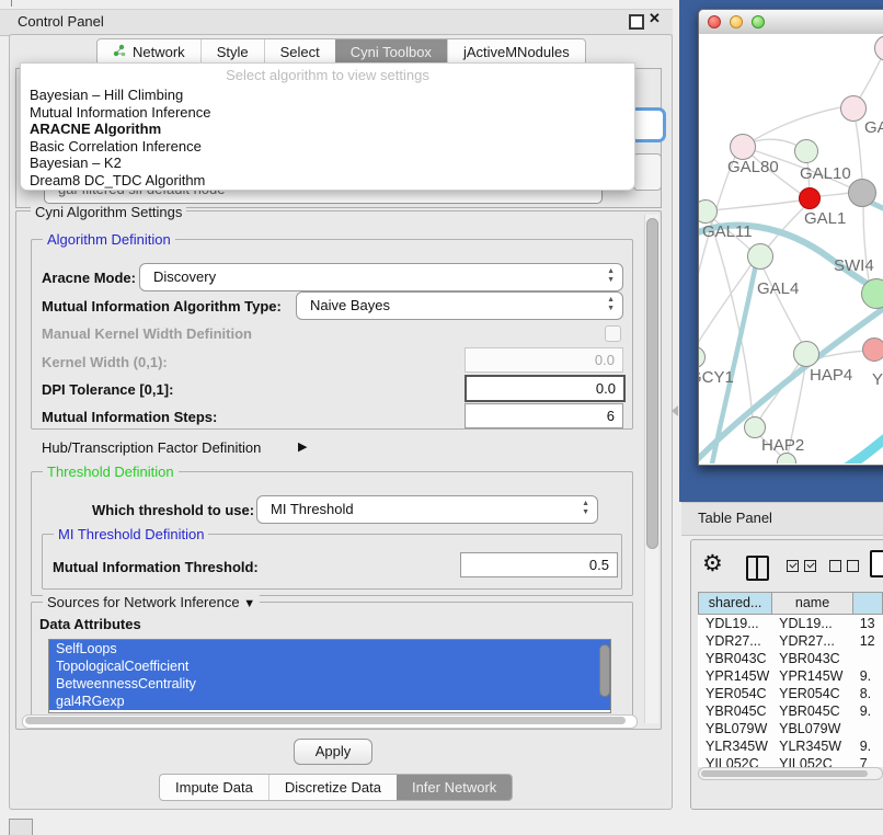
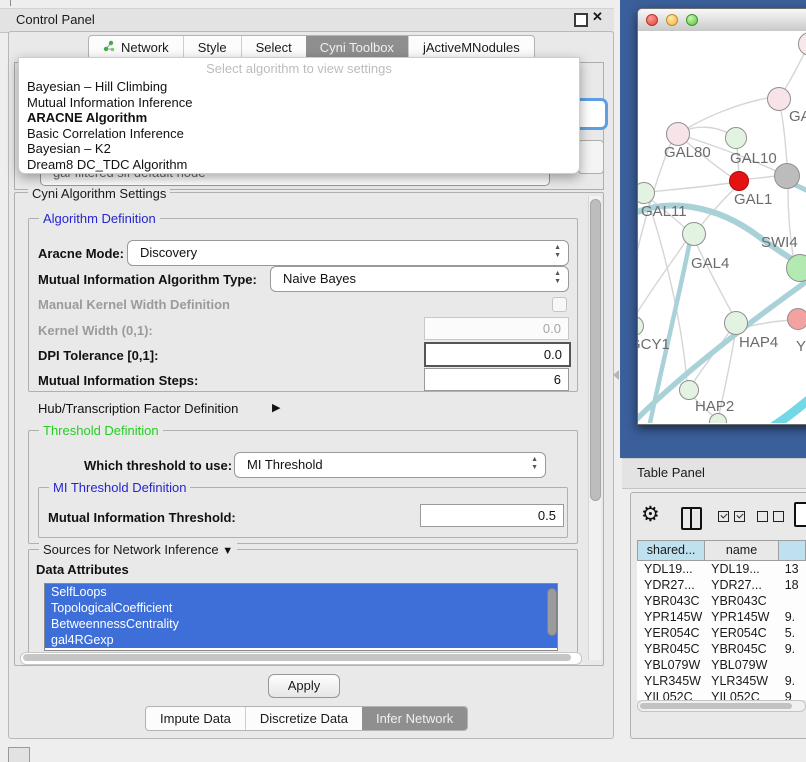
  Control Panel
  ✕
  Network
  Style
  Select
  Cyni Toolbox
  jActiveMNodules
  Select algorithm to view settings
  Bayesian – Hill Climbing
  Mutual Information Inference
  ARACNE Algorithm
  Basic Correlation Inference
  Bayesian – K2
  Dream8 DC_TDC Algorithm
  Cyni Algorithm Settings
  Algorithm Definition
  Aracne Mode:
  Discovery
  Mutual Information Algorithm Type:
  Naive Bayes
  Manual Kernel Width Definition
  Kernel Width (0,1):
  0.0
  DPI Tolerance [0,1]:
  0.0
  Mutual Information Steps:
  6
  Hub/Transcription Factor Definition
  ▶
  Threshold Definition
  Which threshold to use:
  MI Threshold
  MI Threshold Definition
  Mutual Information Threshold:
  0.5
  Sources for Network Inference ▼
  Data Attributes
  SelfLoops
  TopologicalCoefficient
  BetweennessCentrality
  gal4RGexp
  Apply
  Impute Data
  Discretize Data
  Infer Network
  GAL80
  GAL10
  GAL1
  GAL11
  GAL4
  SWI4
  CY1
  HAP4
  Y
  HAP2
  Table Panel
  ⚙
  shared...
  name
  YDL19...
  YDL19...
  13
  YDR27...
  YDR27...
- 12
+ 18
  YBR043C
  YBR043C
  YPR145W
  YPR145W
  9.
  YER054C
  YER054C
- 8.
+ 5.
  YBR045C
  YBR045C
  9.
  YBL079W
  YBL079W
  YLR345W
  YLR345W
  9.
  YIL052C
  YIL052C
- 7
+ 9
